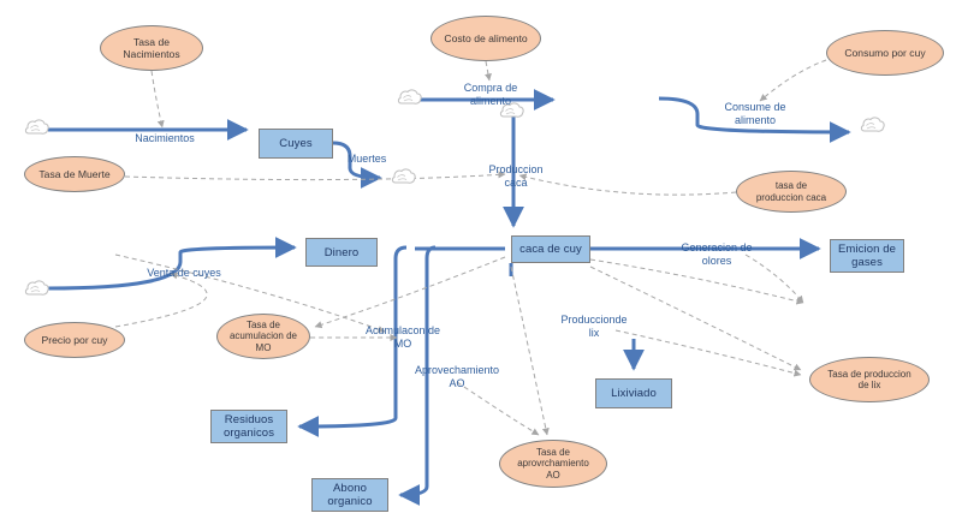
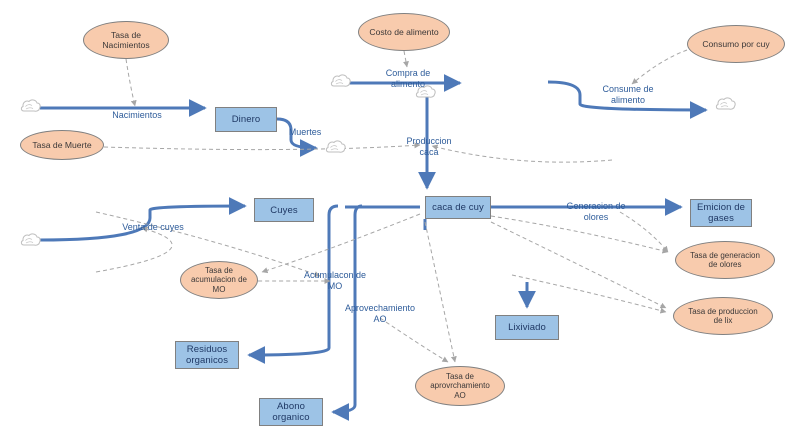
- Cuyes
+ Dinero
  caca de cuy
- Dinero
+ Cuyes
  Emicion de
  gases
  Lixiviado
  Residuos
  organicos
  Abono
  organico
  Tasa de
  Nacimientos
  Tasa de Muerte
  Costo de alimento
  Consumo por cuy
- tasa de
- produccion caca
- Precio por cuy
  Tasa de
  acumulacion de
  MO
+ Tasa de generacion
+ de olores
  Tasa de produccion
  de lix
  Tasa de
  aprovrchamiento
  AO
  Nacimientos
  Muertes
  Compra de
  alimento
  Consume de
  alimento
  Produccion
  caca
  Venta de cuyes
  Generacion de
  olores
  Acumulacon de
  MO
  Aprovechamiento
  AO
- Produccionde
- lix
